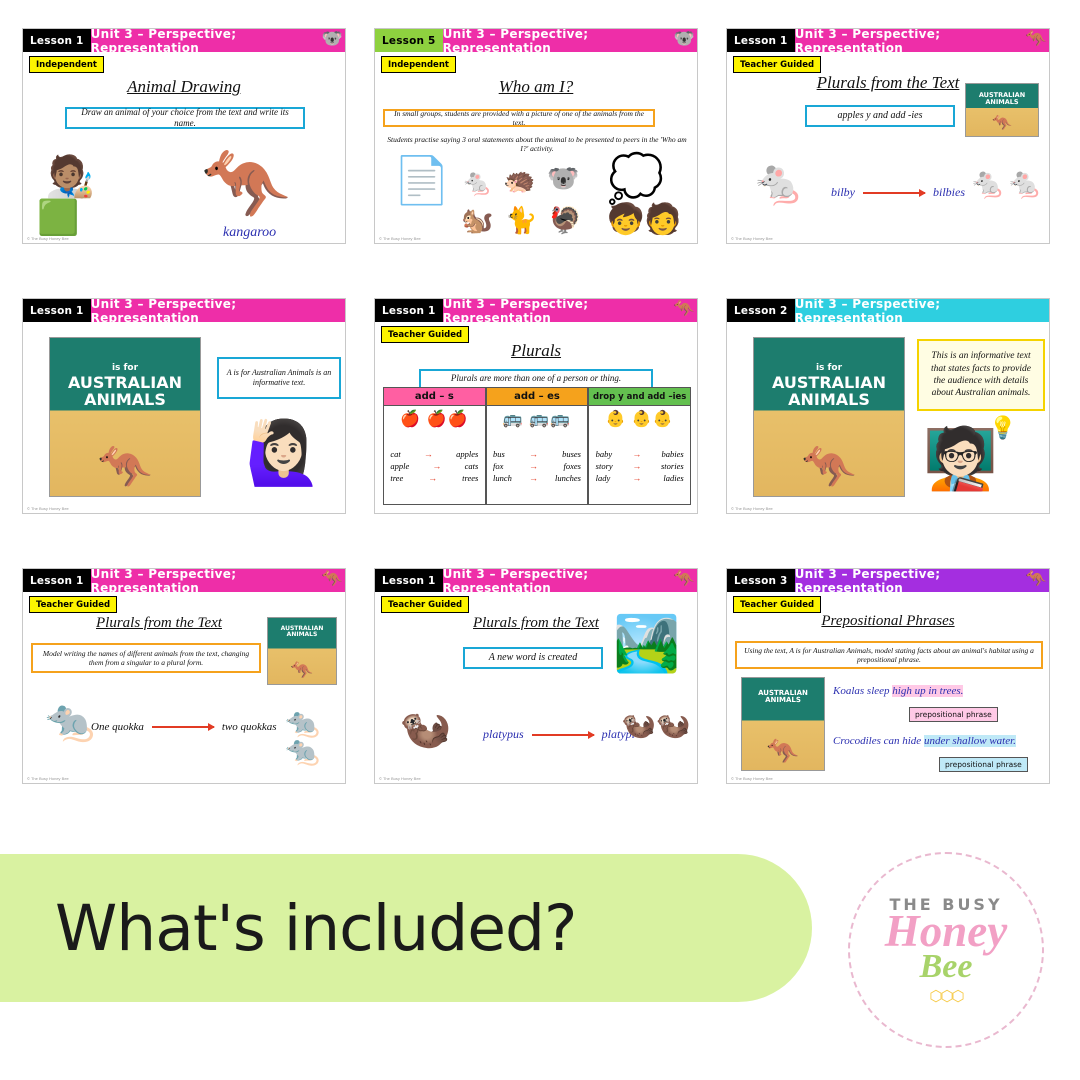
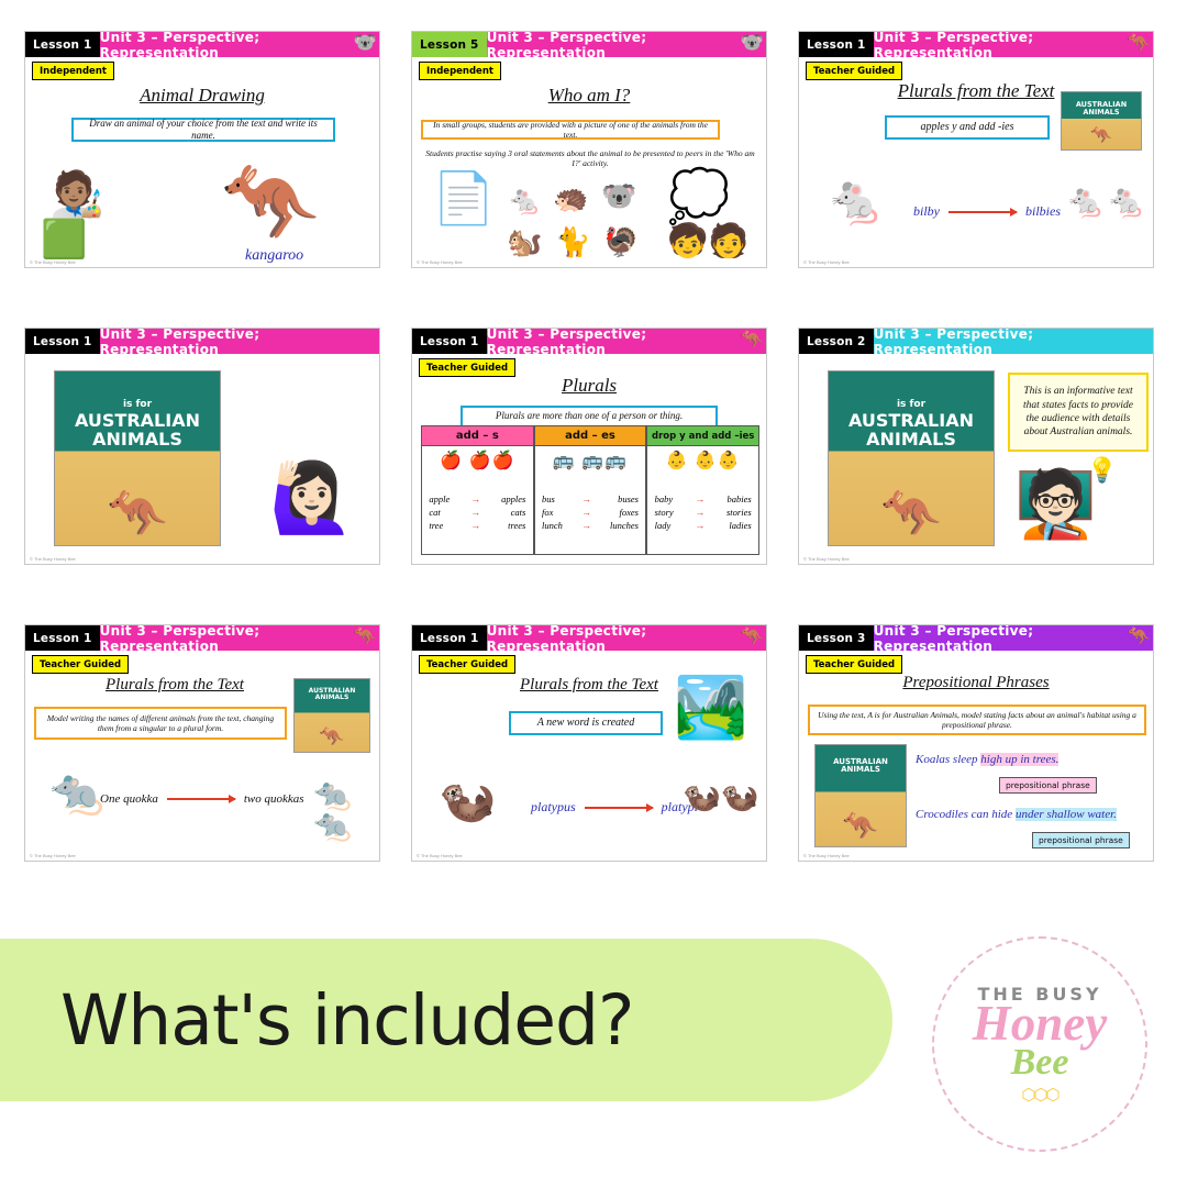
  Lesson 1
  Unit 3 – Perspective; Representation
  🐨
  Independent
  Animal Drawing
  Draw an animal of your choice from the text and write its name.
  🧑🏽‍🎨
  🟩
  🦘
  kangaroo
  Lesson 5
  Unit 3 – Perspective; Representation
  🐨
  Independent
  Who am I?
  In small groups, students are provided with a picture of one of the animals from the text.
  Students practise saying 3 oral statements about the animal to be presented to peers in the 'Who am I?' activity.
  📄
  🐁
  🦔
  🐨
  🐿️
  🐈
  🦃
  💭
  🧒🧑
  Lesson 1
  Unit 3 – Perspective; Representation
  🦘
  Teacher Guided
  Plurals from the Text
  apples y and add -ies
  AUSTRALIAN ANIMALS
  🦘
  🐁
  bilby
  bilbies
  🐁🐁
  Lesson 1
  Unit 3 – Perspective; Representation
  is for
  AUSTRALIAN ANIMALS
  🦘
- A is for Australian Animals is an informative text.
  🙋🏻‍♀️
  Lesson 1
  Unit 3 – Perspective; Representation
  🦘
  Teacher Guided
  Plurals
  Plurals are more than one of a person or thing.
  add – s
  add – es
  drop y and add –ies
  🍎 🍎🍎
- cat
+ apple
  →
  apples
- apple
+ cat
  →
  cats
  tree
  →
  trees
  🚌 🚌🚌
  bus
  →
  buses
  fox
  →
  foxes
  lunch
  →
  lunches
  👶 👶👶
  baby
  →
  babies
  story
  →
  stories
  lady
  →
  ladies
  Lesson 2
  Unit 3 – Perspective; Representation
  is for
  AUSTRALIAN ANIMALS
  🦘
  This is an informative text that states facts to provide the audience with details about Australian animals.
  💡
  🧑🏻‍🏫
  Lesson 1
  Unit 3 – Perspective; Representation
  🦘
  Teacher Guided
  Plurals from the Text
  🦘
  Model writing the names of different animals from the text, changing them from a singular to a plural form.
  🐀
  One quokka
  two quokkas
  🐀🐀
  Lesson 1
  Unit 3 – Perspective; Representation
  🦘
  Teacher Guided
  Plurals from the Text
  🏞️
  A new word is created
  🦦
  platypus
  platypi
  🦦🦦
  Lesson 3
  Unit 3 – Perspective; Representation
  🦘
  Teacher Guided
  Prepositional Phrases
  Using the text, A is for Australian Animals, model stating facts about an animal's habitat using a prepositional phrase.
  AUSTRALIAN ANIMALS
  🦘
  Koalas sleep high up in trees.
  prepositional phrase
  Crocodiles can hide under shallow water.
  prepositional phrase
  What's included?
  THE BUSY
  Honey
  Bee
  ⬡⬡⬡
